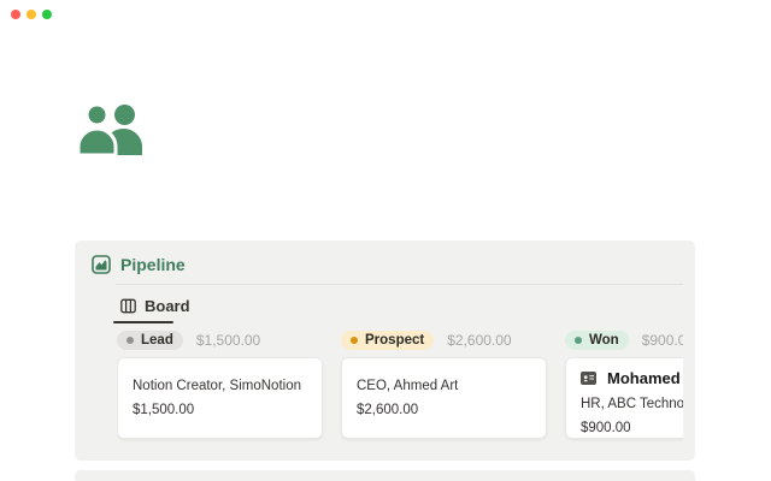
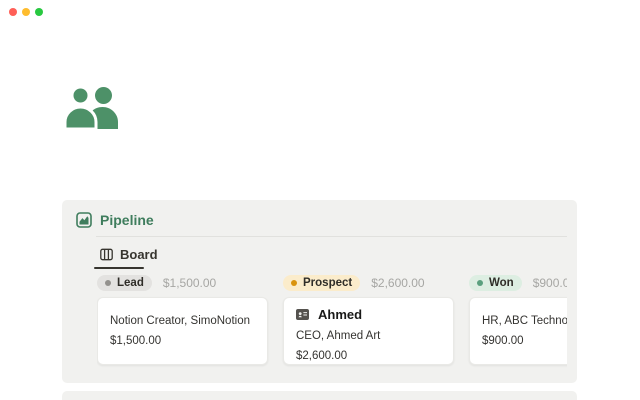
  Pipeline
  Board
  Lead
  $1,500.00
  Notion Creator, SimoNotion
  $1,500.00
  Prospect
  $2,600.00
+ Ahmed
  CEO, Ahmed Art
  $2,600.00
  Won
  $900.0
- Mohamed
  HR, ABC Techno
  $900.00
